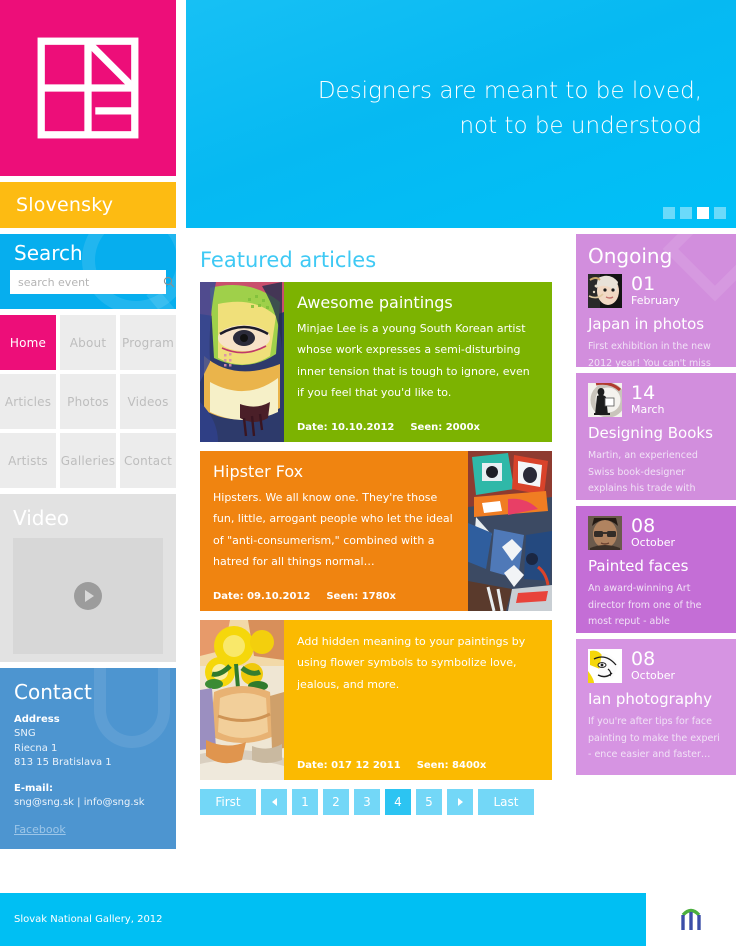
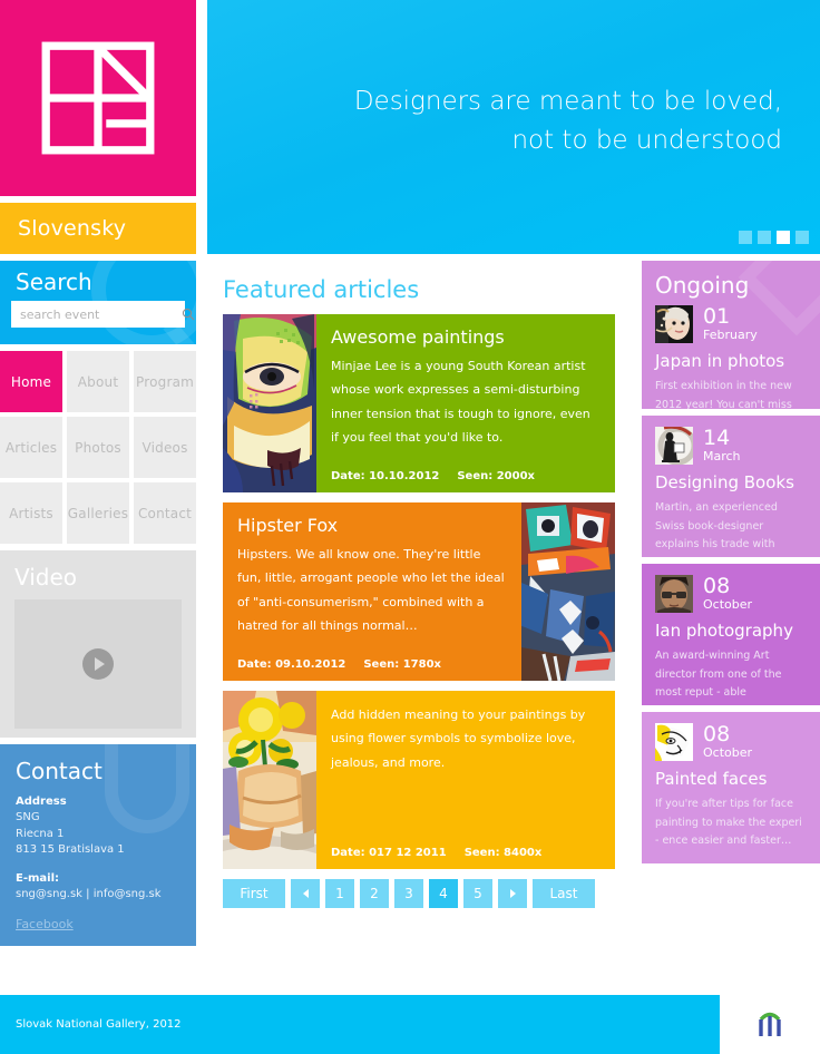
  Slovensky
  Search
  search event
  Home
  About
  Program
  Articles
  Photos
  Videos
  Artists
  Galleries
  Contact
  Video
  Contact
  Address
  SNG
  Riecna 1
  813 15 Bratislava 1
  E-mail:
  sng@sng.sk | info@sng.sk
  Facebook
  Designers are meant to be loved,
  not to be understood
  Featured articles
  Awesome paintings
  Minjae Lee is a young South Korean artist whose work expresses a semi-disturbing inner tension that is tough to ignore, even if you feel that you'd like to.
  Date: 10.10.2012 Seen: 2000x
  Hipster Fox
- Hipsters. We all know one. They're those fun, little, arrogant people who let the ideal of "anti-consumerism," combined with a hatred for all things normal…
+ Hipsters. We all know one. They're little fun, little, arrogant people who let the ideal of "anti-consumerism," combined with a hatred for all things normal…
  Date: 09.10.2012 Seen: 1780x
  Add hidden meaning to your paintings by using flower symbols to symbolize love, jealous, and more.
  Date: 017 12 2011 Seen: 8400x
  First
  1
  2
  3
  4
  5
  Last
  Ongoing
  01
  February
  Japan in photos
  First exhibition in the new 2012 year! You can't miss
  14
  March
  Designing Books
  Martin, an experienced Swiss book-designer explains his trade with
  08
  October
- Painted faces
+ Ian photography
  08
  October
- Ian photography
+ Painted faces
  If you're after tips for face painting to make the experi - ence easier and faster…
  Slovak National Gallery, 2012
